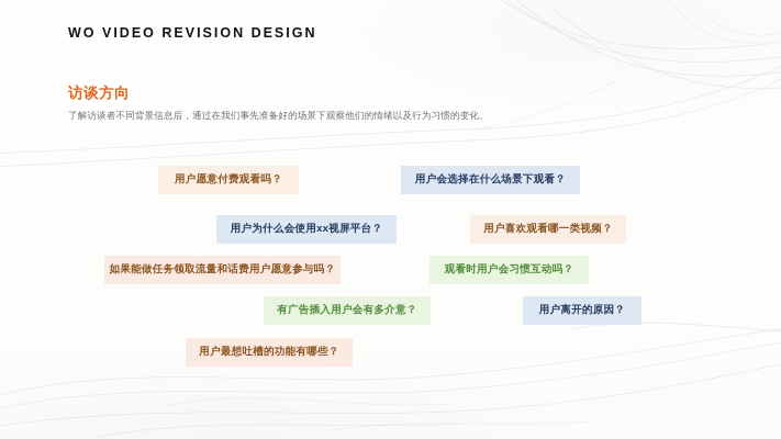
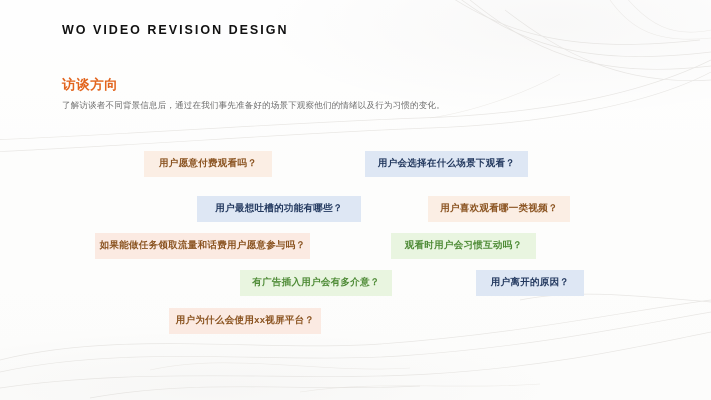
  WO VIDEO REVISION DESIGN
  访谈方向
  了解访谈者不同背景信息后，通过在我们事先准备好的场景下观察他们的情绪以及行为习惯的变化。
  用户愿意付费观看吗？
  用户会选择在什么场景下观看？
- 用户为什么会使用xx视屏平台？
+ 用户最想吐槽的功能有哪些？
  用户喜欢观看哪一类视频？
  如果能做任务领取流量和话费用户愿意参与吗？
  观看时用户会习惯互动吗？
  有广告插入用户会有多介意？
  用户离开的原因？
- 用户最想吐槽的功能有哪些？
+ 用户为什么会使用xx视屏平台？
